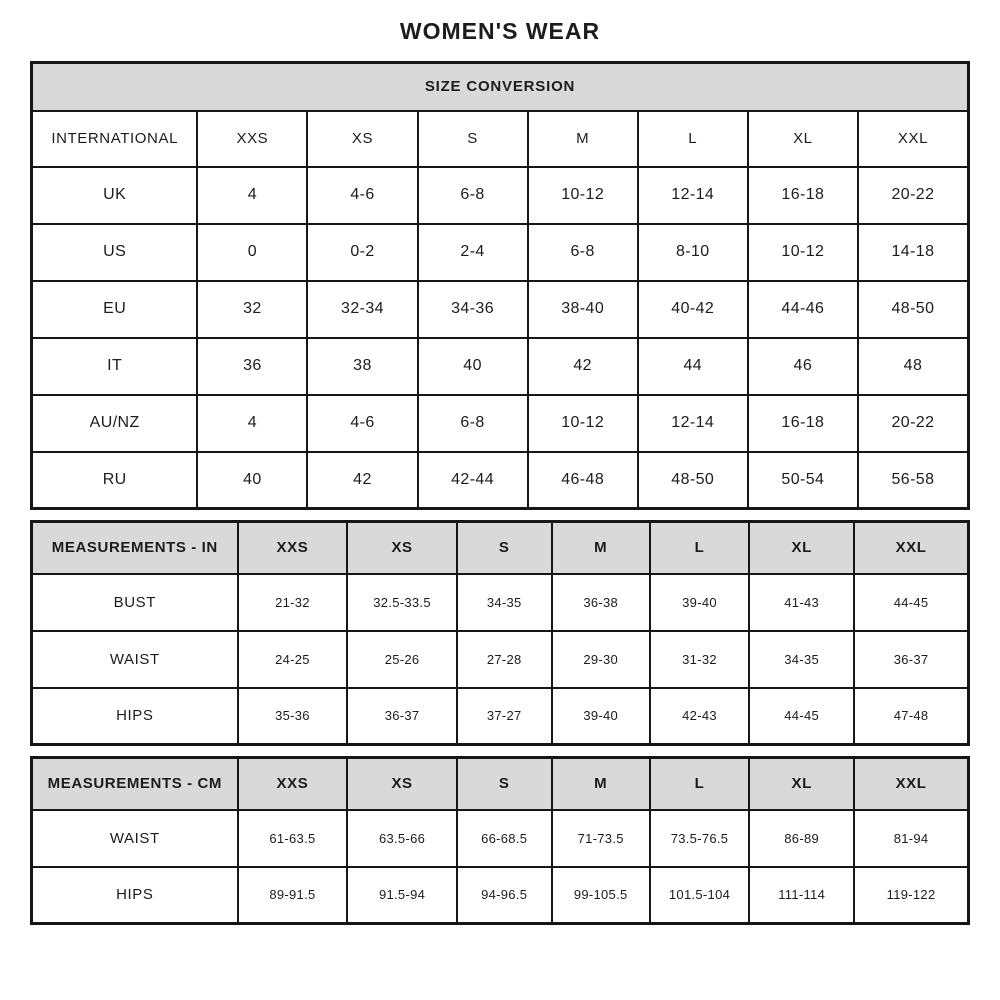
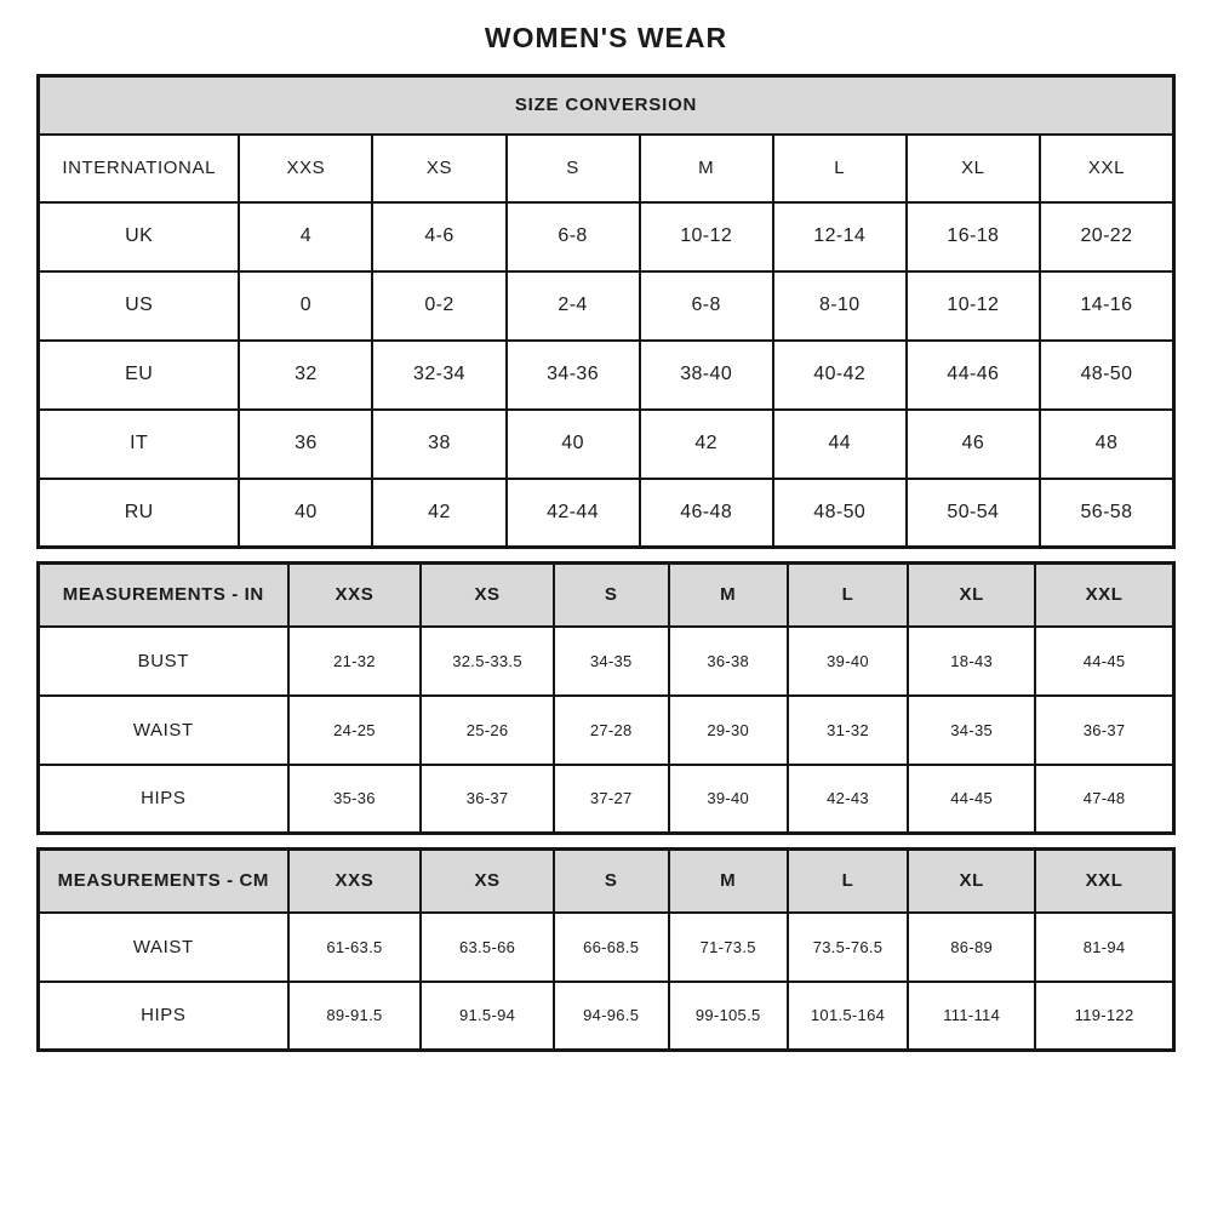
  WOMEN'S WEAR
  SIZE CONVERSION
  INTERNATIONAL	XXS	XS	S	M	L	XL	XXL
  UK	4	4-6	6-8	10-12	12-14	16-18	20-22
- US	0	0-2	2-4	6-8	8-10	10-12	14-18
+ US	0	0-2	2-4	6-8	8-10	10-12	14-16
  EU	32	32-34	34-36	38-40	40-42	44-46	48-50
  IT	36	38	40	42	44	46	48
- AU/NZ	4	4-6	6-8	10-12	12-14	16-18	20-22
  RU	40	42	42-44	46-48	48-50	50-54	56-58
  MEASUREMENTS - IN	XXS	XS	S	M	L	XL	XXL
- BUST	21-32	32.5-33.5	34-35	36-38	39-40	41-43	44-45
+ BUST	21-32	32.5-33.5	34-35	36-38	39-40	18-43	44-45
  WAIST	24-25	25-26	27-28	29-30	31-32	34-35	36-37
  HIPS	35-36	36-37	37-27	39-40	42-43	44-45	47-48
  MEASUREMENTS - CM	XXS	XS	S	M	L	XL	XXL
  WAIST	61-63.5	63.5-66	66-68.5	71-73.5	73.5-76.5	86-89	81-94
- HIPS	89-91.5	91.5-94	94-96.5	99-105.5	101.5-104	111-114	119-122
+ HIPS	89-91.5	91.5-94	94-96.5	99-105.5	101.5-164	111-114	119-122
